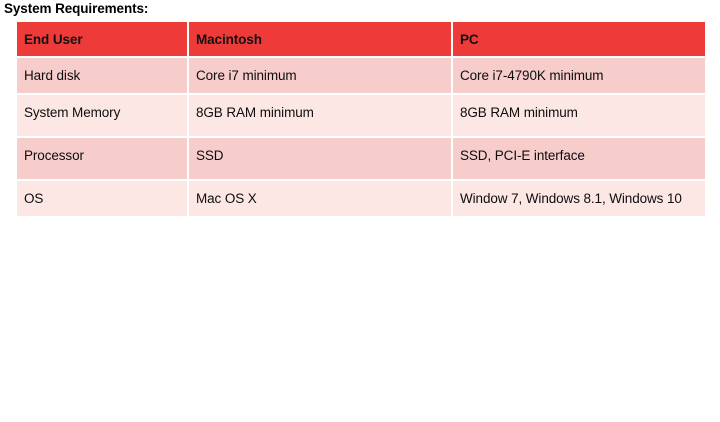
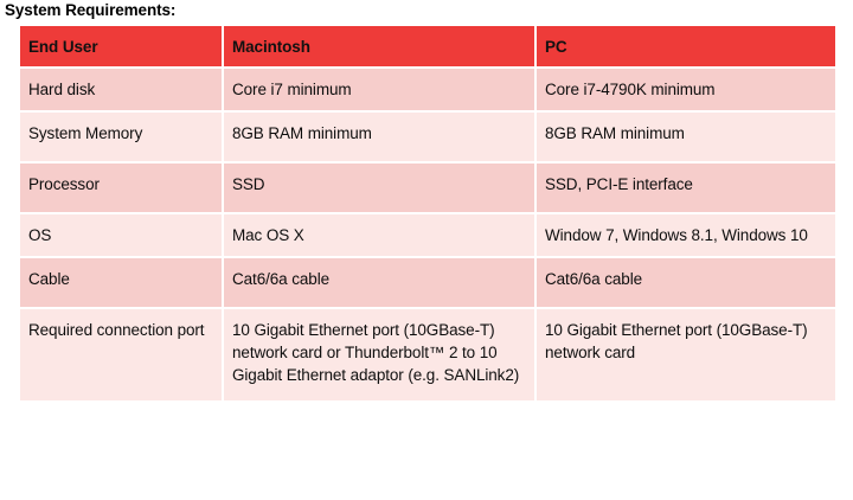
  System Requirements:
  End User	Macintosh	PC
  Hard disk	Core i7 minimum	Core i7-4790K minimum
  System Memory	8GB RAM minimum	8GB RAM minimum
  Processor	SSD	SSD, PCI-E interface
  OS	Mac OS X	Window 7, Windows 8.1, Windows 10
+ Cable	Cat6/6a cable	Cat6/6a cable
+ Required connection port	10 Gigabit Ethernet port (10GBase-T) network card or Thunderbolt™ 2 to 10 Gigabit Ethernet adaptor (e.g. SANLink2)	10 Gigabit Ethernet port (10GBase-T) network card
